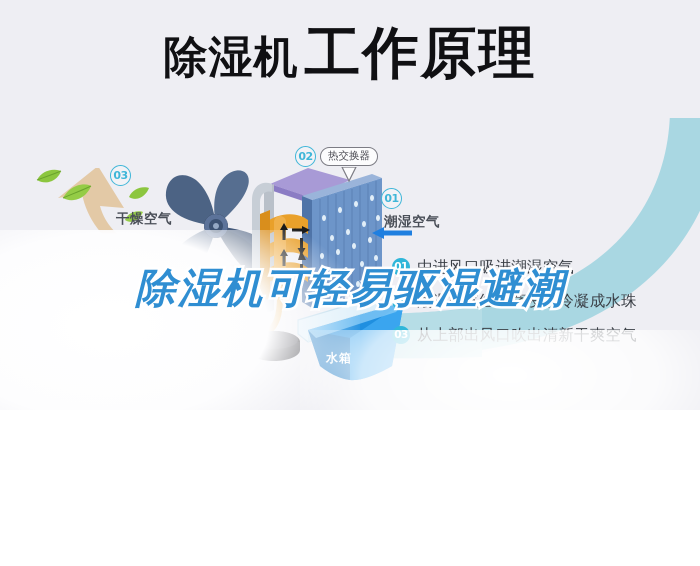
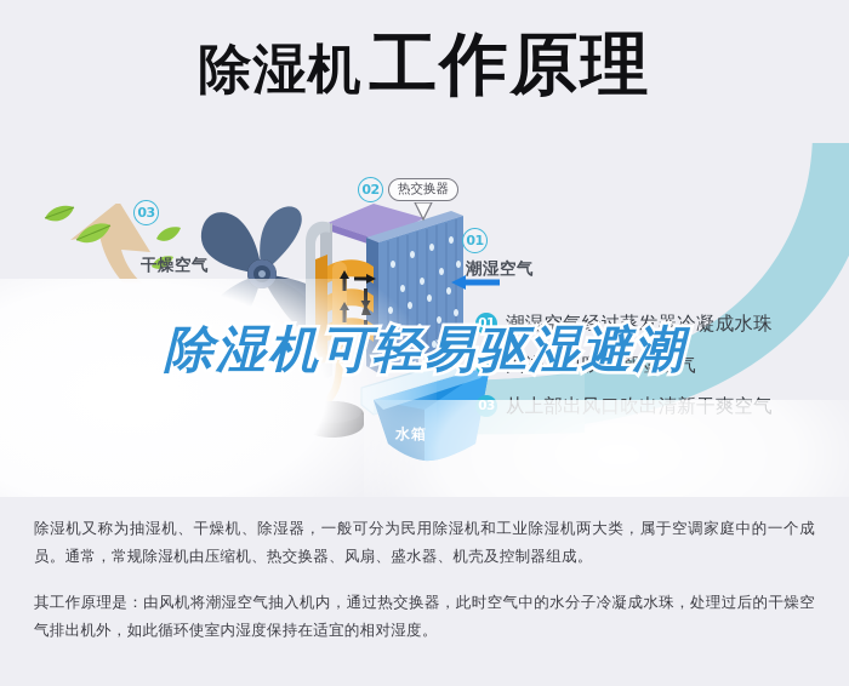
  除湿机工作原理
  02
  热交换器
  01
  潮湿空气
  03
  干燥空气
  01
- 由进风口吸进潮湿空气
+ 潮湿空气经过蒸发器冷凝成水珠
  02
- 潮湿空气经过蒸发器冷凝成水珠
+ 由进风口吸进潮湿空气
  除湿机可轻易驱湿避潮
+ 除湿机又称为抽湿机、干燥机、除湿器，一般可分为民用除湿机和工业除湿机两大类，属于空调家庭中的一个成员。通常，常规除湿机由压缩机、热交换器、风扇、盛水器、机壳及控制器组成。
+ 其工作原理是：由风机将潮湿空气抽入机内，通过热交换器，此时空气中的水分子冷凝成水珠，处理过后的干燥空气排出机外，如此循环使室内湿度保持在适宜的相对湿度。
